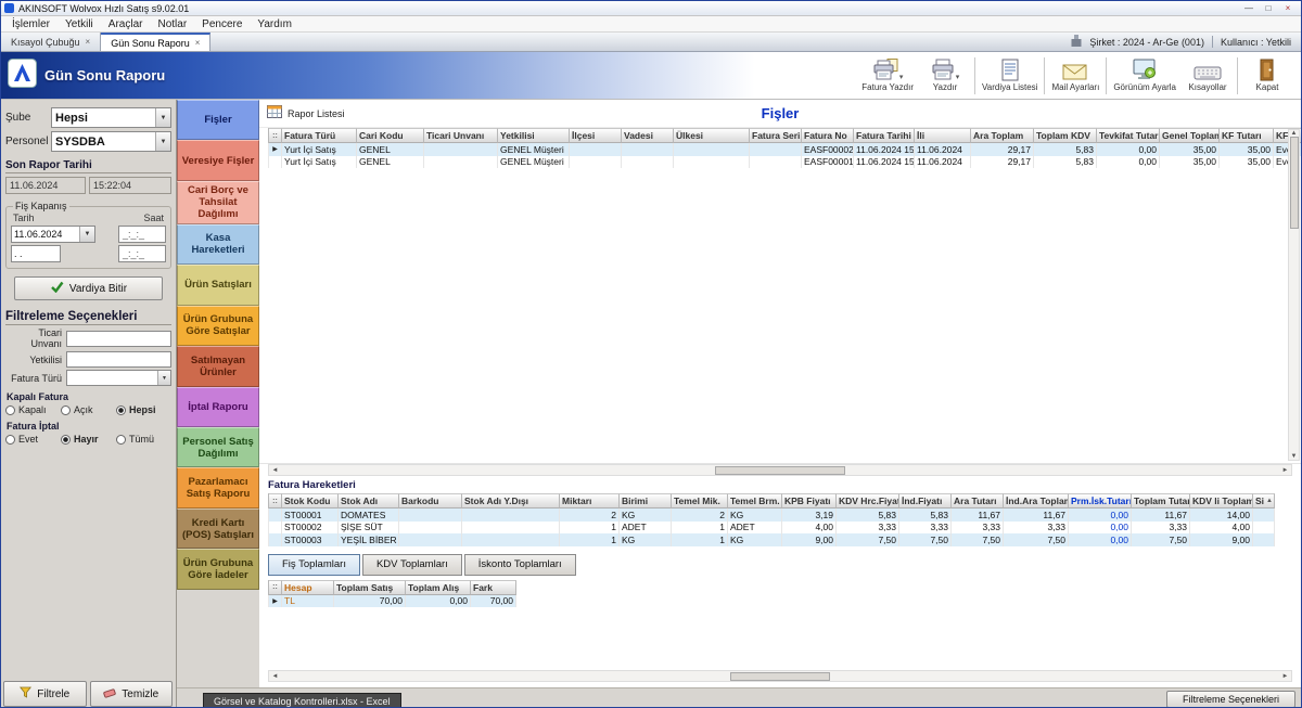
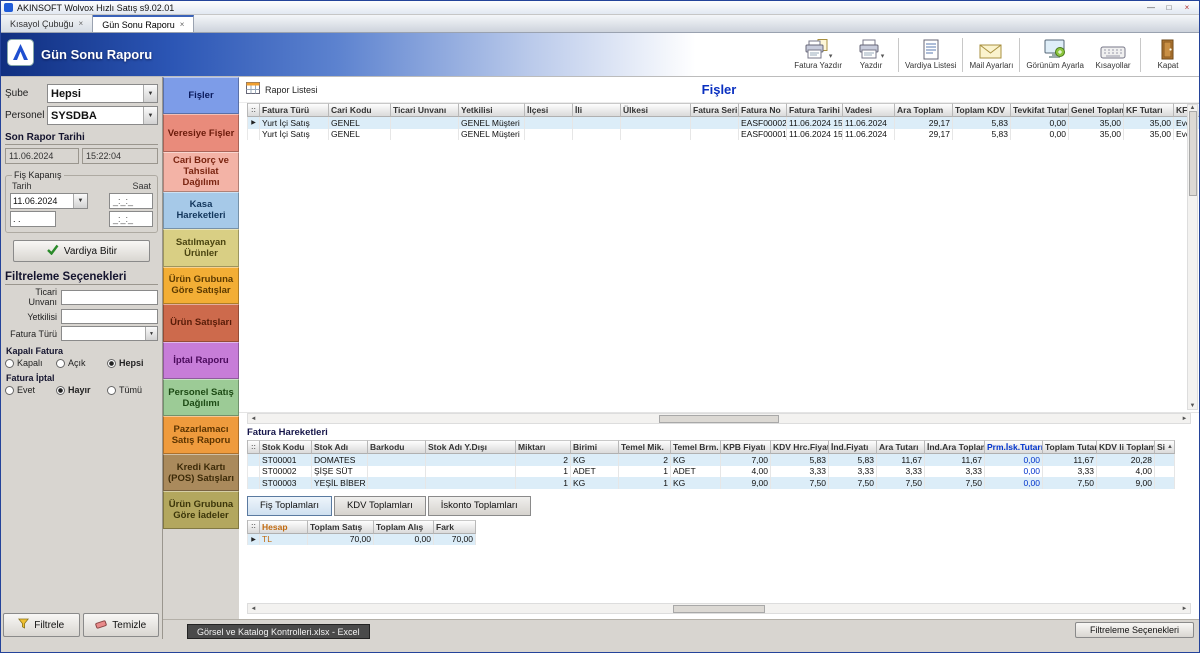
  AKINSOFT Wolvox Hızlı Satış s9.02.01
  —
  □
  ×
- İşlemler
- Yetkili
- Araçlar
- Notlar
- Pencere
- Yardım
  Kısayol Çubuğu
  ×
  Gün Sonu Raporu
  ×
- Şirket : 2024 - Ar-Ge (001)
- Kullanıcı : Yetkili
  Gün Sonu Raporu
  Fatura Yazdır
  Yazdır
  Vardiya Listesi
  Mail Ayarları
  Görünüm Ayarla
  Kısayollar
  Kapat
  Şube
  Hepsi
  Personel
  SYSDBA
  Son Rapor Tarihi
  11.06.2024
  15:22:04
  Fiş Kapanış
  Tarih
  Saat
  11.06.2024
  _:_:_
  . .
  _:_:_
  Vardiya Bitir
  Filtreleme Seçenekleri
  Ticari Unvanı
  Yetkilisi
  Fatura Türü
  Kapalı Fatura
  Kapalı
  Açık
  Hepsi
  Fatura İptal
  Evet
  Hayır
  Tümü
  Filtrele
  Temizle
  Fişler
  Veresiye Fişler
  Cari Borç ve Tahsilat Dağılımı
  Kasa Hareketleri
- Ürün Satışları
+ Satılmayan Ürünler
  Ürün Grubuna Göre Satışlar
- Satılmayan Ürünler
+ Ürün Satışları
  İptal Raporu
  Personel Satış Dağılımı
  Pazarlamacı Satış Raporu
  Kredi Kartı (POS) Satışları
  Ürün Grubuna Göre İadeler
  Rapor Listesi
  Fişler
  Fatura Türü
  Cari Kodu
  Ticari Unvanı
  Yetkilisi
  İlçesi
- Vadesi
+ İli
  Ülkesi
  Fatura Seri
  Fatura No
  Fatura Tarihi
- İli
+ Vadesi
  Ara Toplam
  Toplam KDV
  Tevkifat Tutar
  Genel Toplam
  KF Tutarı
  Yurt İçi Satış
  GENEL
  GENEL Müşteri
  EASF00002
  11.06.2024 15
  11.06.2024
  29,17
  5,83
  0,00
  35,00
  35,00
  Yurt İçi Satış
  GENEL
  GENEL Müşteri
  EASF00001
  11.06.2024 15
  11.06.2024
  29,17
  5,83
  0,00
  35,00
  35,00
  Fatura Hareketleri
  Stok Kodu
  Stok Adı
  Barkodu
  Stok Adı Y.Dışı
  Miktarı
  Birimi
  Temel Mik.
  Temel Brm.
  KPB Fiyatı
  KDV Hrc.Fiya
  İnd.Fiyatı
  Ara Tutarı
  İnd.Ara Topla
  Prm.İsk.Tutarı
  Toplam Tutar
  KDV li Toplam
  Si
  ST00001
  DOMATES
  2
  KG
  2
  KG
- 3,19
+ 7,00
  5,83
  5,83
  11,67
  11,67
  0,00
  11,67
- 14,00
+ 20,28
  ST00002
  ŞİŞE SÜT
  1
  ADET
  1
  ADET
  4,00
  3,33
  3,33
  3,33
  3,33
  0,00
  3,33
  4,00
  ST00003
  YEŞİL BİBER
  1
  KG
  1
  KG
  9,00
  7,50
  7,50
  7,50
  7,50
  0,00
  7,50
  9,00
  Fiş Toplamları
  KDV Toplamları
  İskonto Toplamları
  Hesap
  Toplam Satış
  Toplam Alış
  Fark
  TL
  70,00
  0,00
  70,00
  Filtreleme Seçenekleri
  Görsel ve Katalog Kontrolleri.xlsx - Excel
